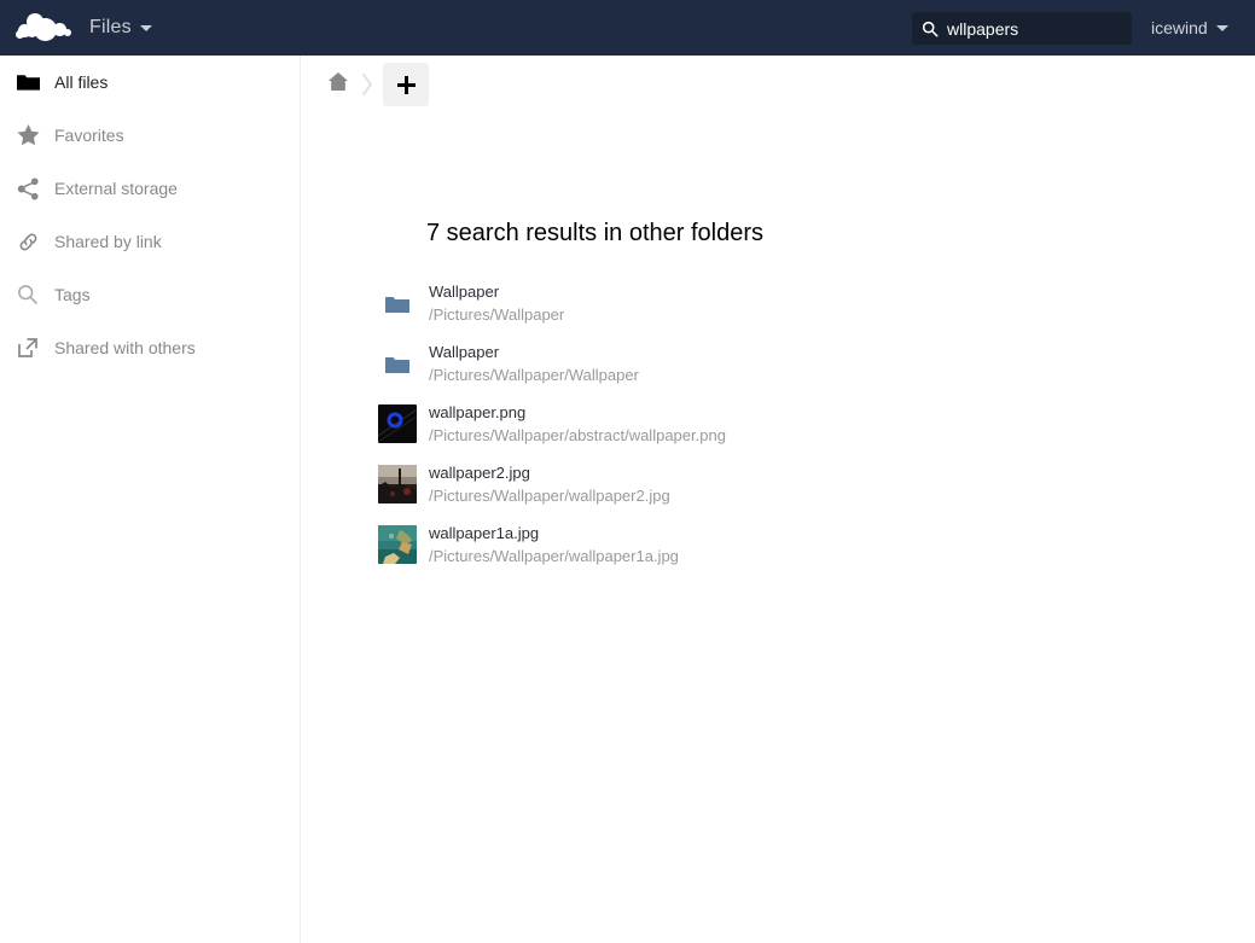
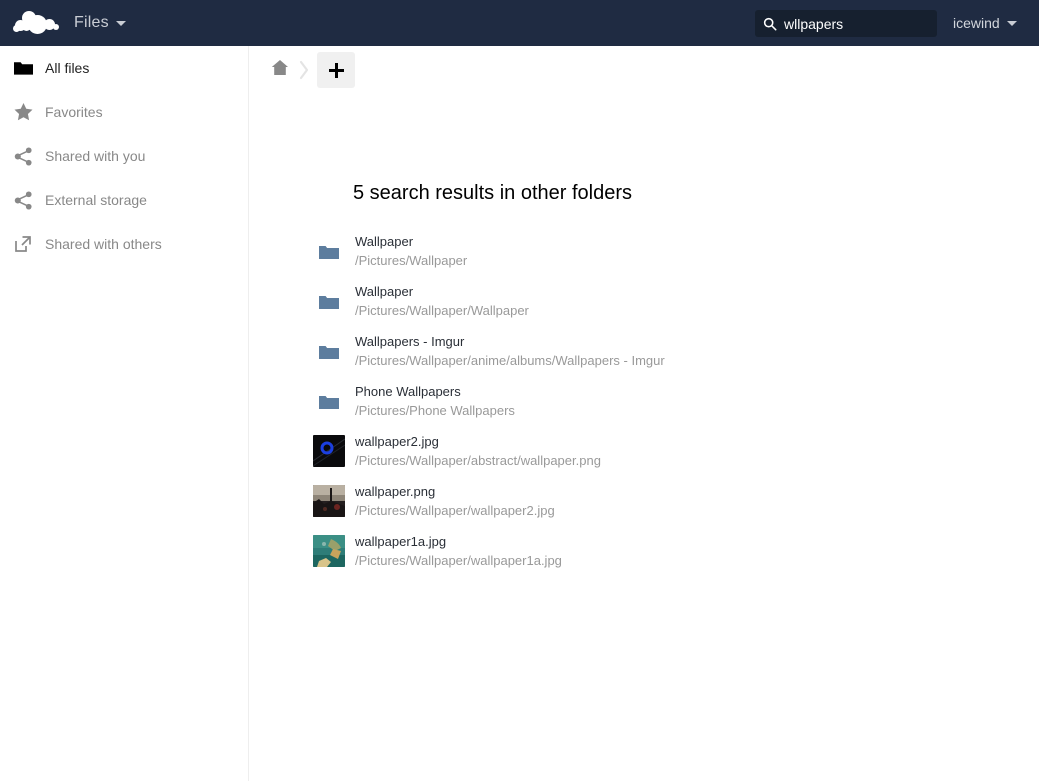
  Files
  wllpapers
  icewind
  All files
  Favorites
+ Shared with you
  External storage
- Shared by link
- Tags
  Shared with others
- 7 search results in other folders
+ 5 search results in other folders
  Wallpaper
  /Pictures/Wallpaper
  Wallpaper
  /Pictures/Wallpaper/Wallpaper
+ Wallpapers - Imgur
+ /Pictures/Wallpaper/anime/albums/Wallpapers - Imgur
+ Phone Wallpapers
+ /Pictures/Phone Wallpapers
- wallpaper.png
+ wallpaper2.jpg
  /Pictures/Wallpaper/abstract/wallpaper.png
- wallpaper2.jpg
+ wallpaper.png
  /Pictures/Wallpaper/wallpaper2.jpg
  wallpaper1a.jpg
  /Pictures/Wallpaper/wallpaper1a.jpg
